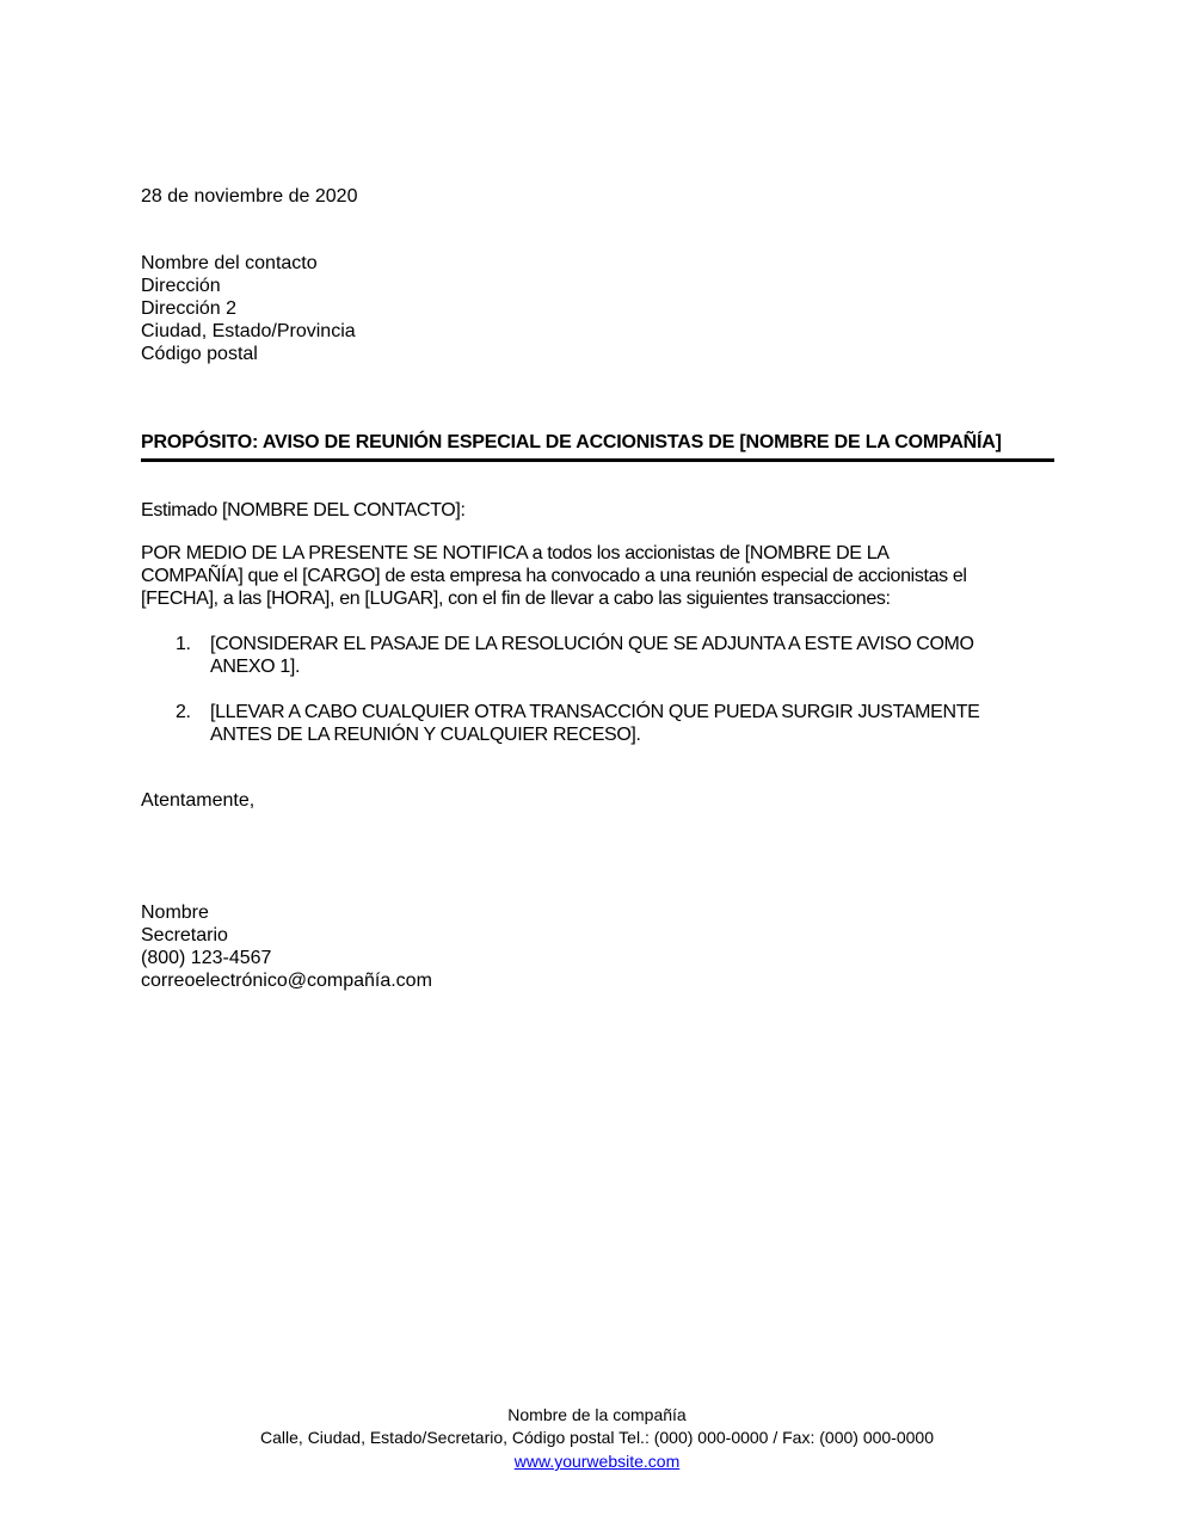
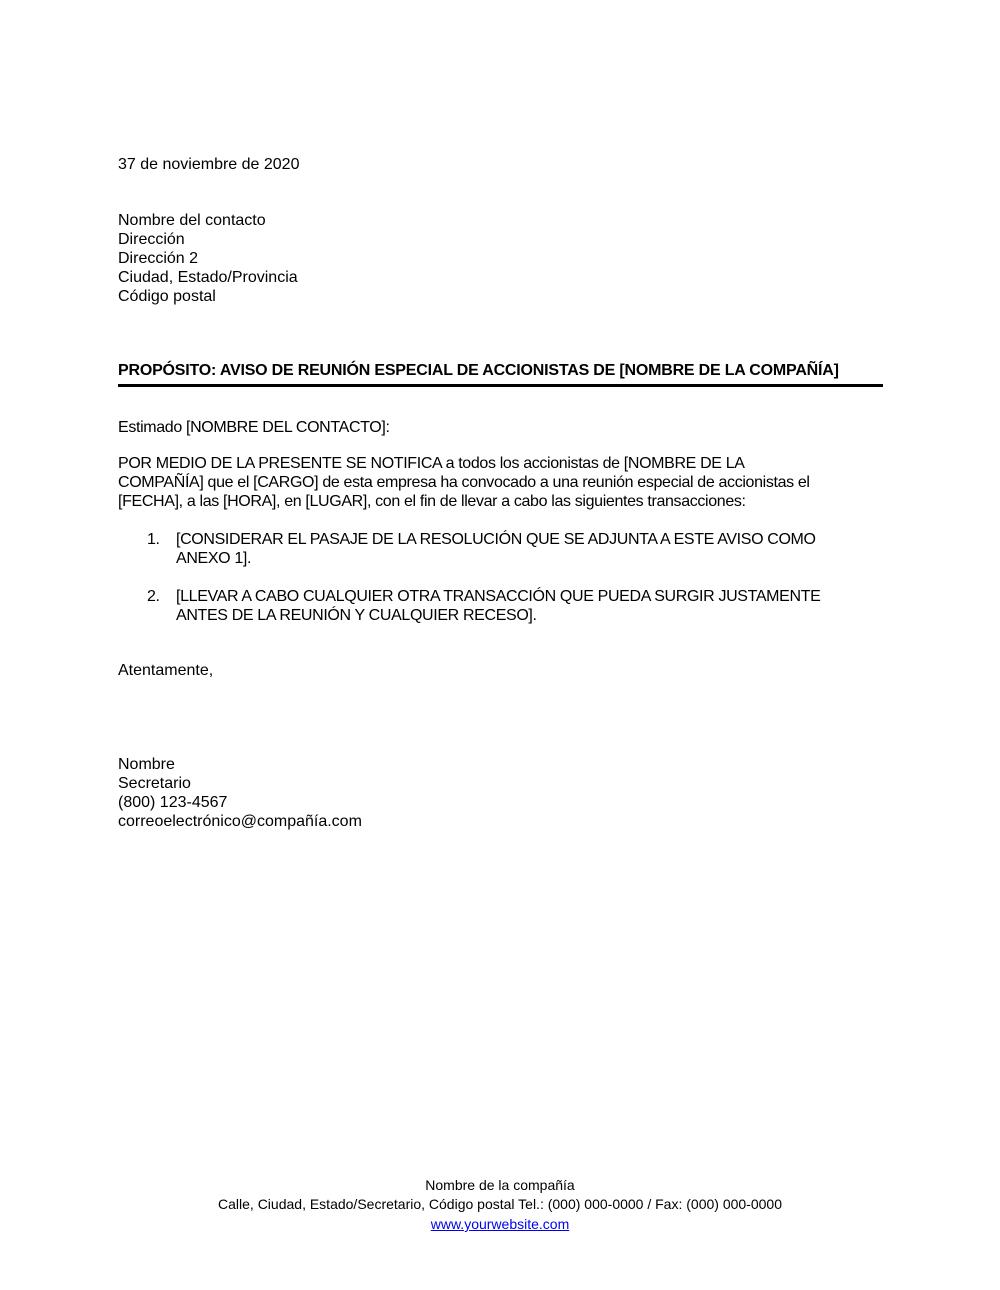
- 28 de noviembre de 2020
+ 37 de noviembre de 2020
  Nombre del contacto
  Dirección
  Dirección 2
  Ciudad, Estado/Provincia
  Código postal
  PROPÓSITO: AVISO DE REUNIÓN ESPECIAL DE ACCIONISTAS DE [NOMBRE DE LA COMPAÑÍA]
  Estimado [NOMBRE DEL CONTACTO]:
  POR MEDIO DE LA PRESENTE SE NOTIFICA a todos los accionistas de [NOMBRE DE LA
  COMPAÑÍA] que el [CARGO] de esta empresa ha convocado a una reunión especial de accionistas el
  [FECHA], a las [HORA], en [LUGAR], con el fin de llevar a cabo las siguientes transacciones:
  1.
  [CONSIDERAR EL PASAJE DE LA RESOLUCIÓN QUE SE ADJUNTA A ESTE AVISO COMO
  ANEXO 1].
  2.
  [LLEVAR A CABO CUALQUIER OTRA TRANSACCIÓN QUE PUEDA SURGIR JUSTAMENTE
  ANTES DE LA REUNIÓN Y CUALQUIER RECESO].
  Atentamente,
  Nombre
  Secretario
  (800) 123-4567
  correoelectrónico@compañía.com
  Nombre de la compañía
  Calle, Ciudad, Estado/Secretario, Código postal Tel.: (000) 000-0000 / Fax: (000) 000-0000
  www.yourwebsite.com
